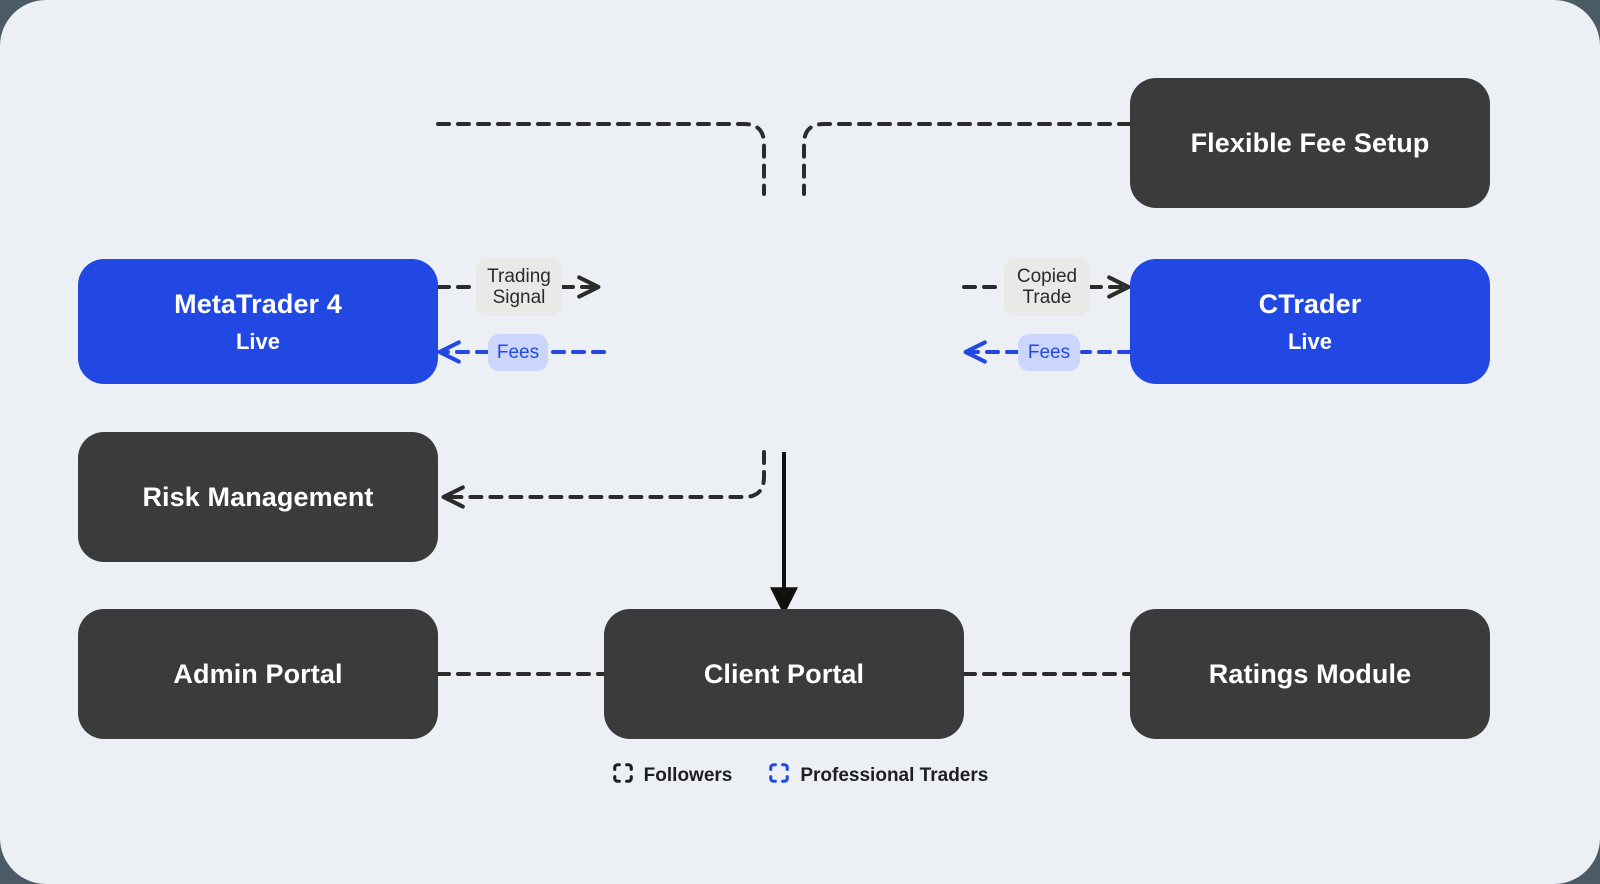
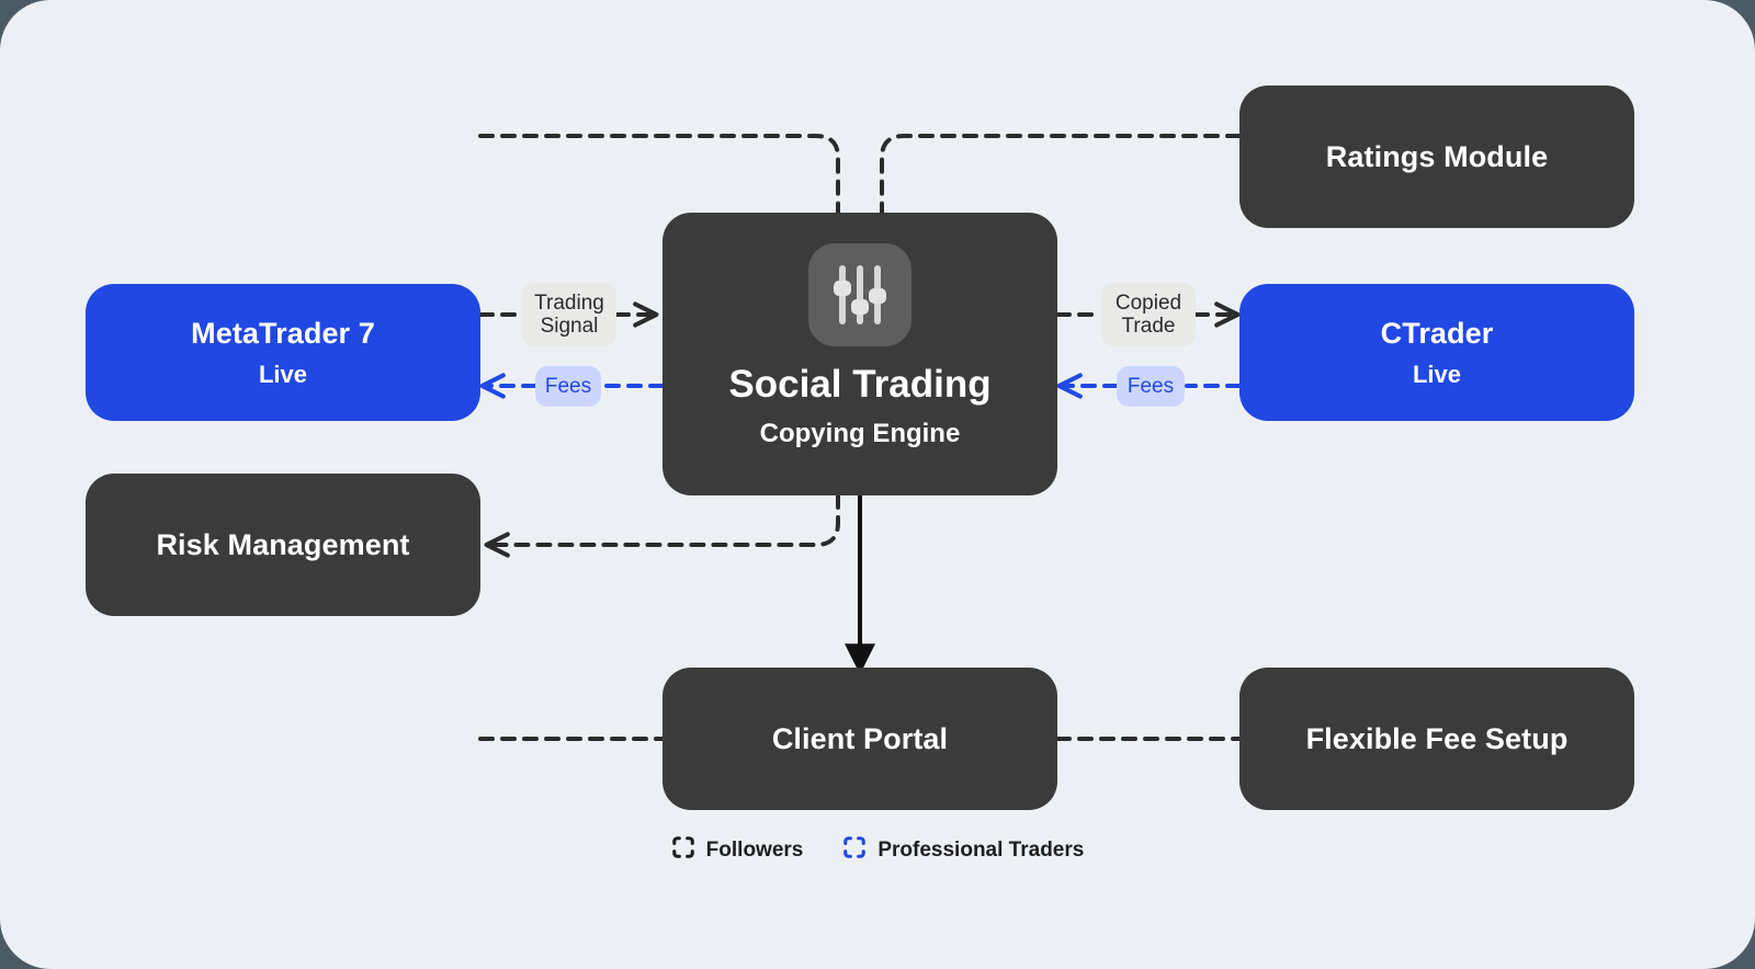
- Flexible Fee Setup
+ Ratings Module
- MetaTrader 4
+ MetaTrader 7
  Live
  CTrader
  Live
  Risk Management
- Admin Portal
  Client Portal
- Ratings Module
+ Flexible Fee Setup
+ Social Trading
+ Copying Engine
  Trading
  Signal
  Fees
  Copied
  Trade
  Fees
  Followers
  Professional Traders
